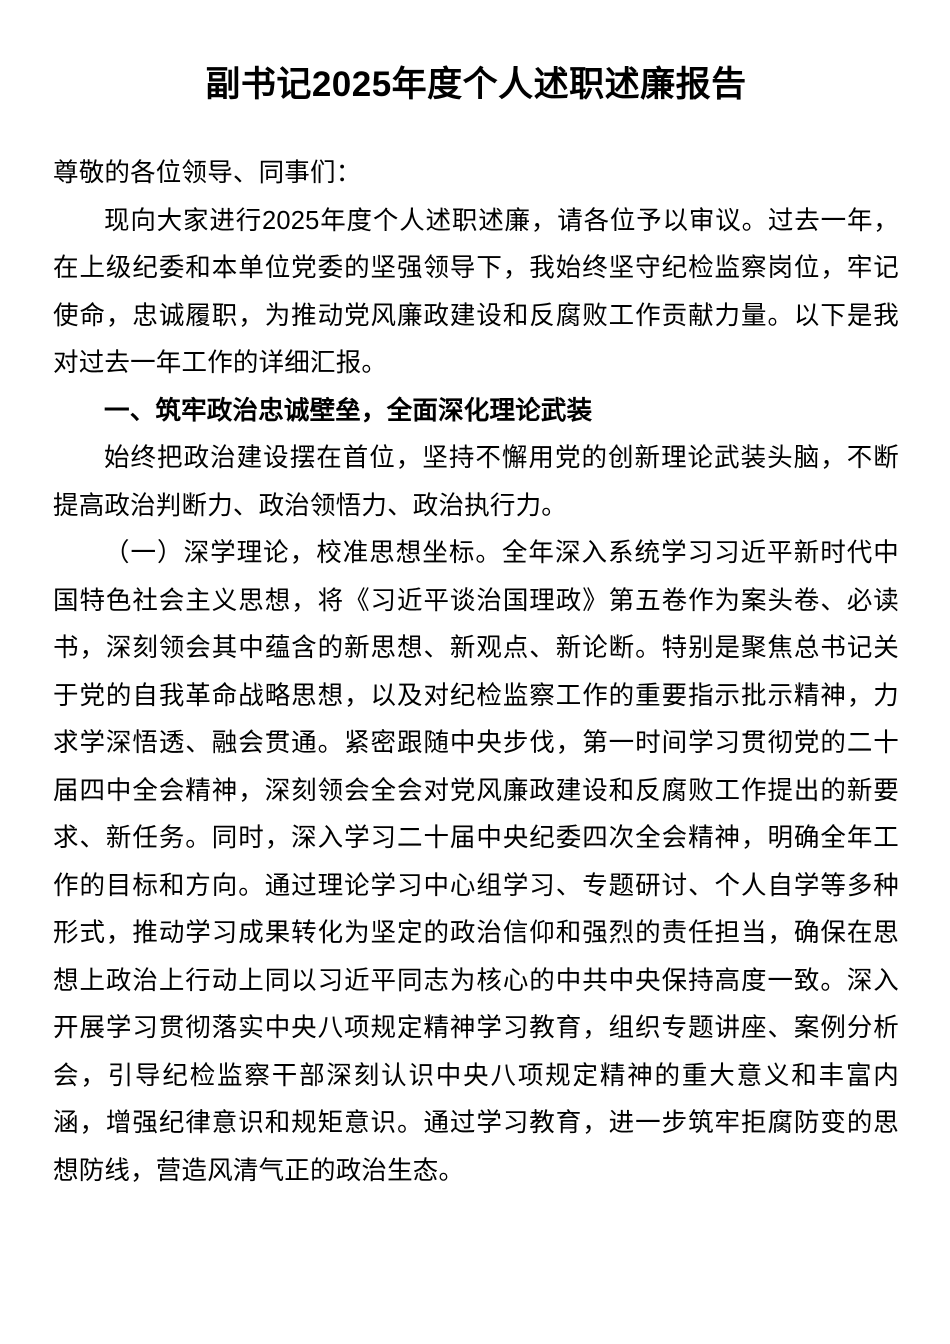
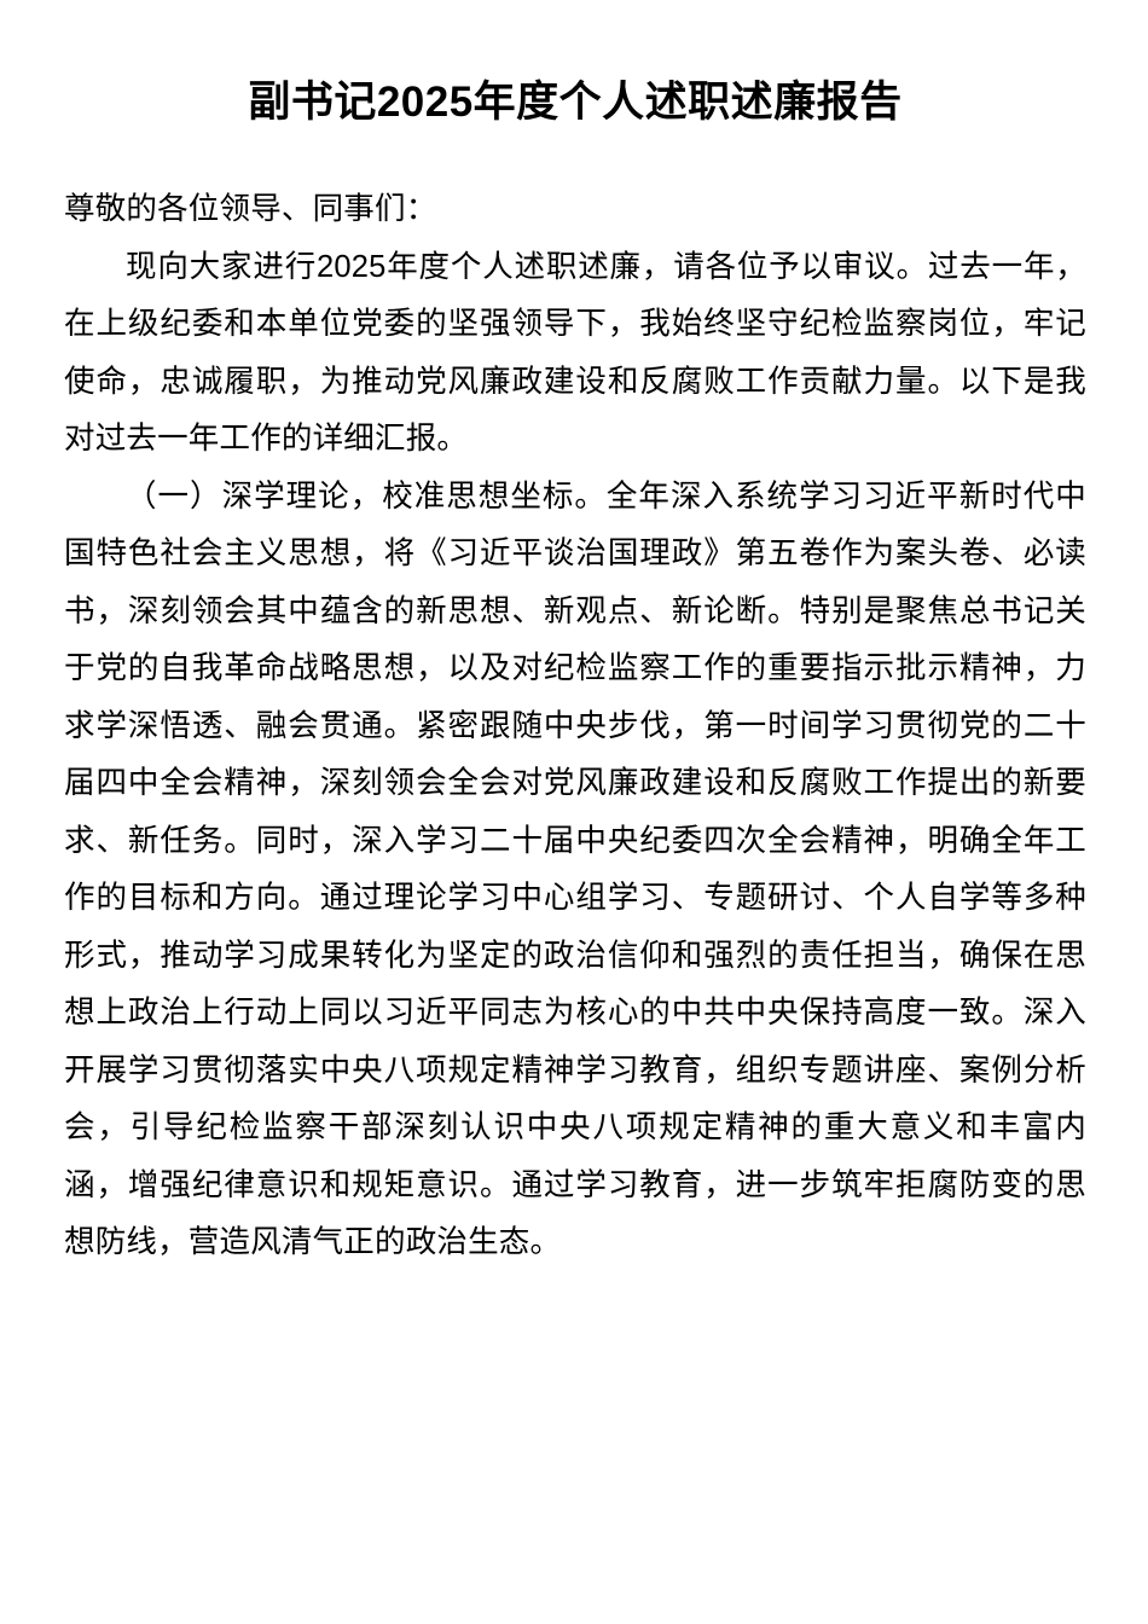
  副书记2025年度个人述职述廉报告
  尊敬的各位领导、同事们：
  现向大家进行2025年度个人述职述廉，请各位予以审议。过去一年，在上级纪委和本单位党委的坚强领导下，我始终坚守纪检监察岗位，牢记使命，忠诚履职，为推动党风廉政建设和反腐败工作贡献力量。以下是我对过去一年工作的详细汇报。
- 一、筑牢政治忠诚壁垒，全面深化理论武装
- 始终把政治建设摆在首位，坚持不懈用党的创新理论武装头脑，不断提高政治判断力、政治领悟力、政治执行力。
  （一）深学理论，校准思想坐标。全年深入系统学习习近平新时代中国特色社会主义思想，将《习近平谈治国理政》第五卷作为案头卷、必读书，深刻领会其中蕴含的新思想、新观点、新论断。特别是聚焦总书记关于党的自我革命战略思想，以及对纪检监察工作的重要指示批示精神，力求学深悟透、融会贯通。紧密跟随中央步伐，第一时间学习贯彻党的二十届四中全会精神，深刻领会全会对党风廉政建设和反腐败工作提出的新要求、新任务。同时，深入学习二十届中央纪委四次全会精神，明确全年工作的目标和方向。通过理论学习中心组学习、专题研讨、个人自学等多种形式，推动学习成果转化为坚定的政治信仰和强烈的责任担当，确保在思想上政治上行动上同以习近平同志为核心的中共中央保持高度一致。深入开展学习贯彻落实中央八项规定精神学习教育，组织专题讲座、案例分析会，引导纪检监察干部深刻认识中央八项规定精神的重大意义和丰富内涵，增强纪律意识和规矩意识。通过学习教育，进一步筑牢拒腐防变的思想防线，营造风清气正的政治生态。
